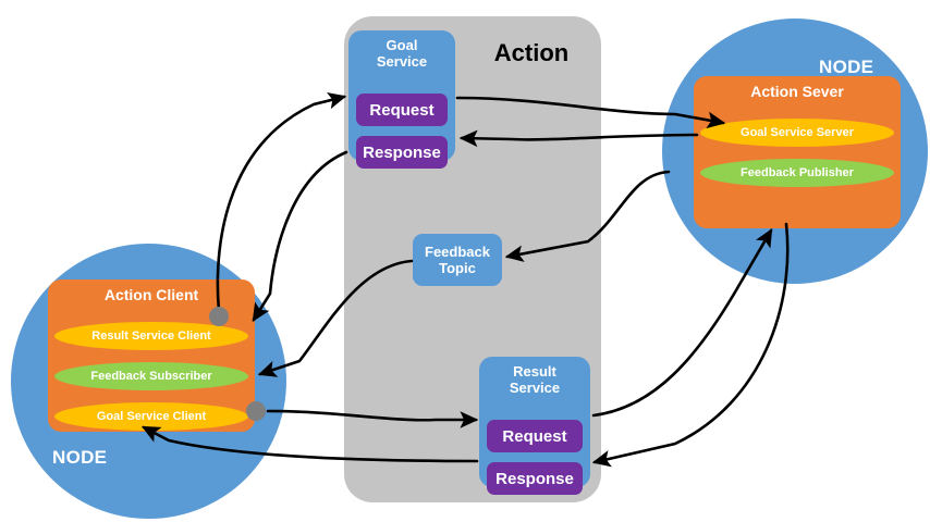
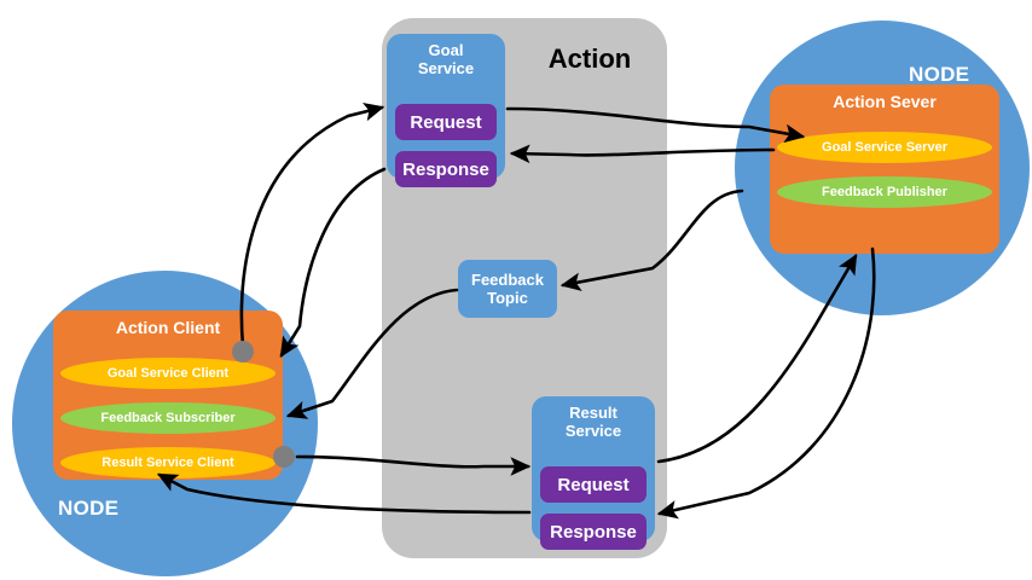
  Action
  NODE
  Action Sever
  Goal Service Server
  Feedback Publisher
  NODE
  Action Client
- Result Service Client
+ Goal Service Client
  Feedback Subscriber
- Goal Service Client
+ Result Service Client
  Goal
  Service
  Request
  Response
  Result
  Service
  Request
  Response
  Feedback
  Topic
